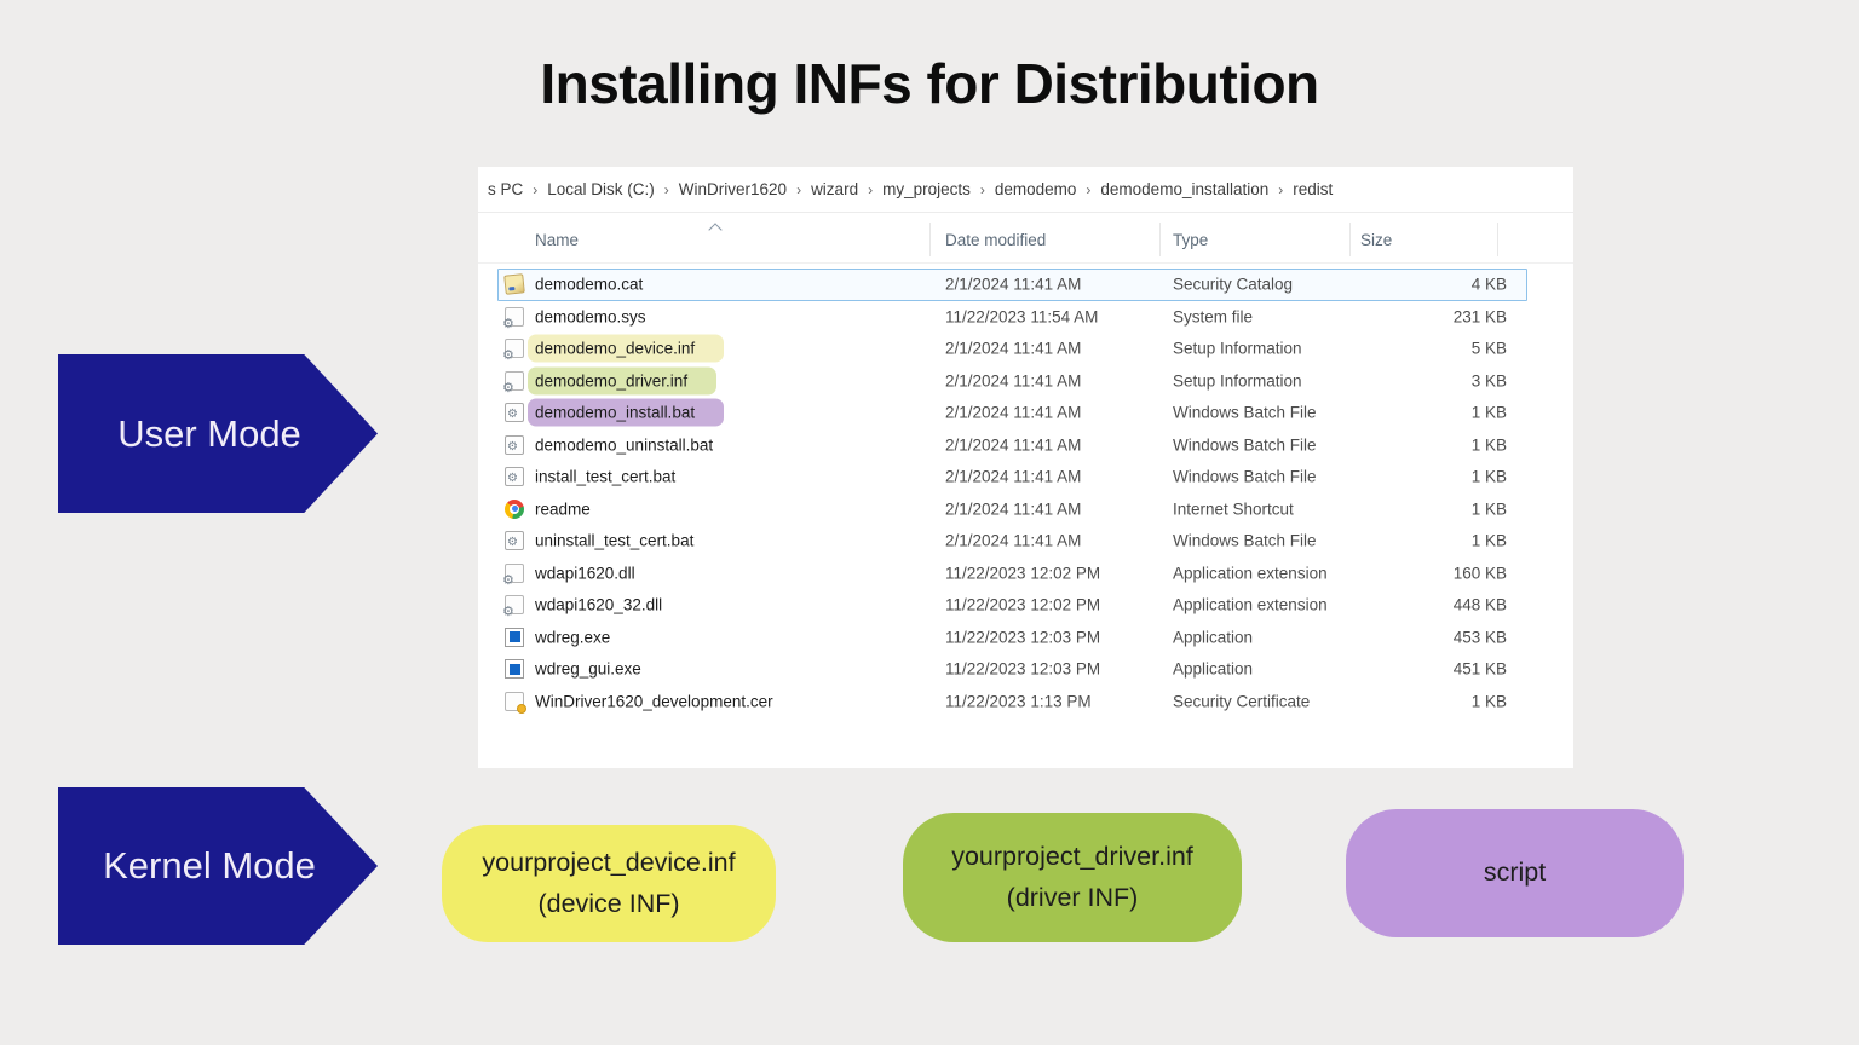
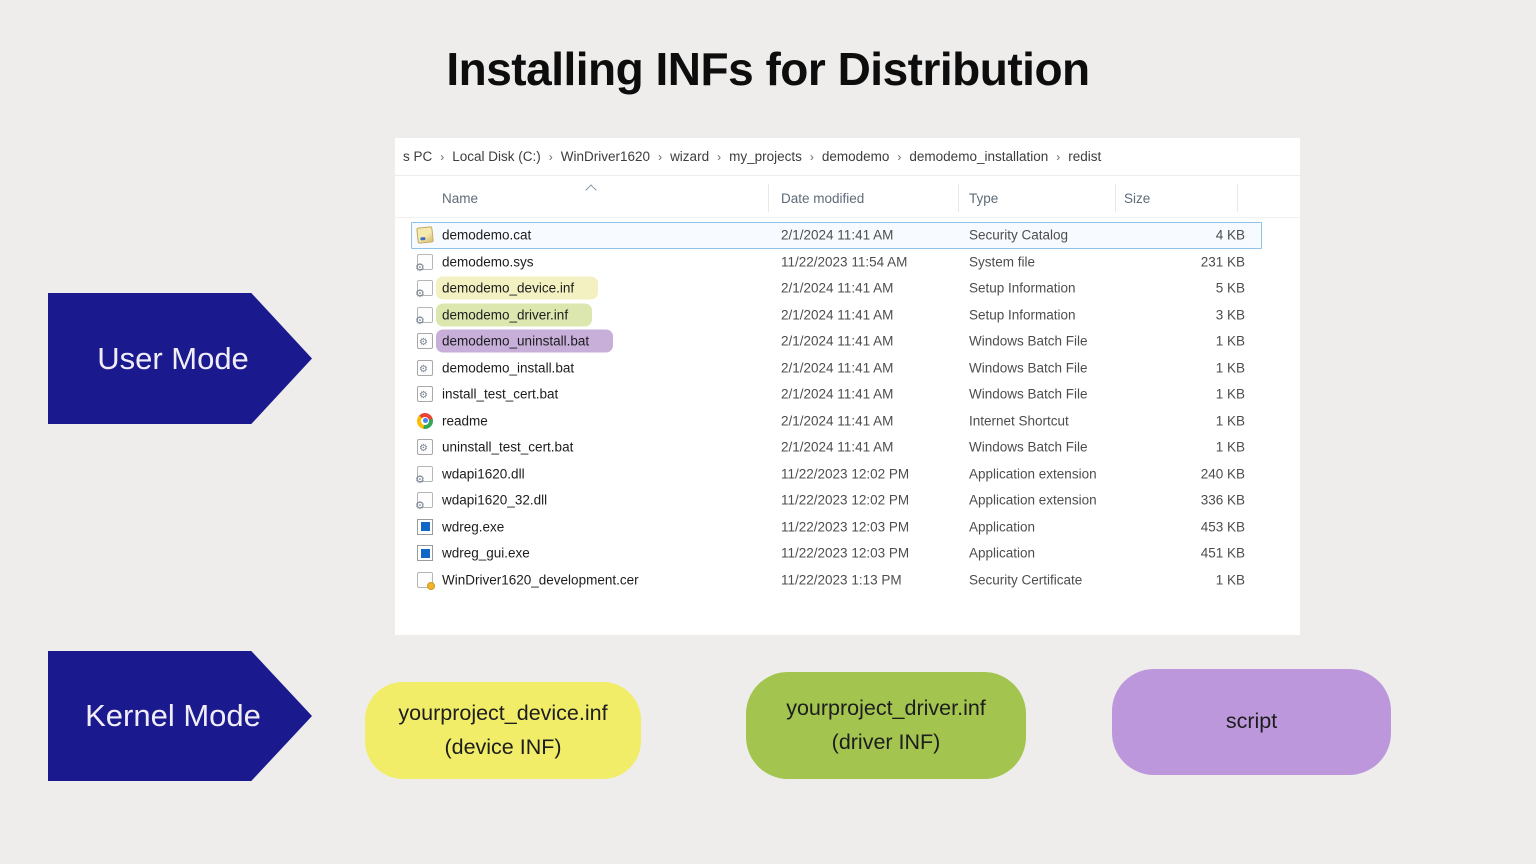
  Installing INFs for Distribution
  s PC
  ›
  Local Disk (C:)
  ›
  WinDriver1620
  ›
  wizard
  ›
  my_projects
  ›
  demodemo
  ›
  demodemo_installation
  ›
  redist
  Name
  Date modified
  Type
  Size
  demodemo.cat
  2/1/2024 11:41 AM
  Security Catalog
  4 KB
  ⚙
  demodemo.sys
  11/22/2023 11:54 AM
  System file
  231 KB
  ⚙
  demodemo_device.inf
  2/1/2024 11:41 AM
  Setup Information
  5 KB
  ⚙
  demodemo_driver.inf
  2/1/2024 11:41 AM
  Setup Information
  3 KB
  ⚙
- demodemo_install.bat
+ demodemo_uninstall.bat
  2/1/2024 11:41 AM
  Windows Batch File
  1 KB
  ⚙
- demodemo_uninstall.bat
+ demodemo_install.bat
  2/1/2024 11:41 AM
  Windows Batch File
  1 KB
  ⚙
  install_test_cert.bat
  2/1/2024 11:41 AM
  Windows Batch File
  1 KB
  readme
  2/1/2024 11:41 AM
  Internet Shortcut
  1 KB
  ⚙
  uninstall_test_cert.bat
  2/1/2024 11:41 AM
  Windows Batch File
  1 KB
  ⚙
  wdapi1620.dll
  11/22/2023 12:02 PM
  Application extension
- 160 KB
+ 240 KB
  ⚙
  wdapi1620_32.dll
  11/22/2023 12:02 PM
  Application extension
- 448 KB
+ 336 KB
  wdreg.exe
  11/22/2023 12:03 PM
  Application
  453 KB
  wdreg_gui.exe
  11/22/2023 12:03 PM
  Application
  451 KB
  WinDriver1620_development.cer
  11/22/2023 1:13 PM
  Security Certificate
  1 KB
  User Mode
  Kernel Mode
  yourproject_device.inf
  (device INF)
  yourproject_driver.inf
  (driver INF)
  script
